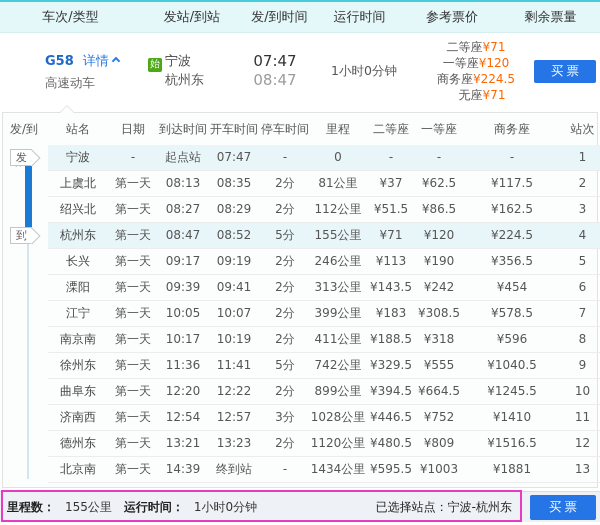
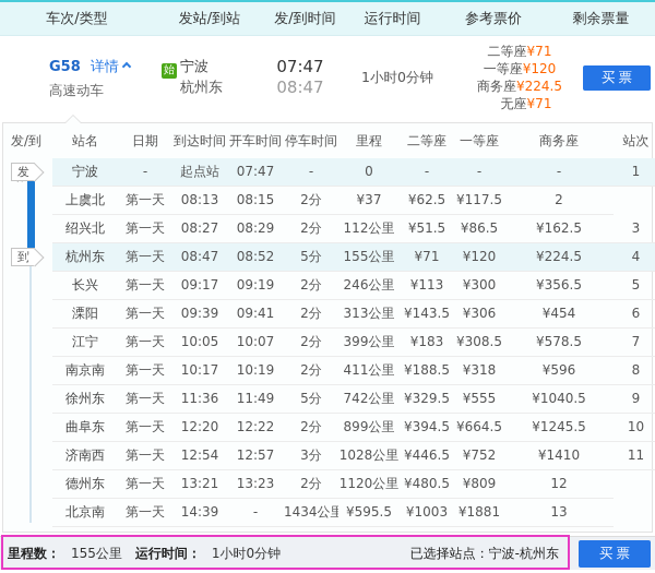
  车次/类型
  发站/到站
  发/到时间
  运行时间
  参考票价
  剩余票量
  G58 详情
  高速动车
  始 宁波
  杭州东
  07:47
  08:47
  1小时0分钟
  二等座¥71
  一等座¥120
  商务座¥224.5
  无座¥71
  买票
  发/到
  站名
  日期
  到达时间
  开车时间
  停车时间
  里程
  二等座
  一等座
  商务座
  站次
  发
  宁波
  -
  起点站
  07:47
  -
  0
  -
  -
  -
  1
  上虞北
  第一天
  08:13
- 08:35
+ 08:15
  2分
- 81公里
  ¥37
  ¥62.5
  ¥117.5
  2
  绍兴北
  第一天
  08:27
  08:29
  2分
  112公里
  ¥51.5
  ¥86.5
  ¥162.5
  3
  到
  杭州东
  第一天
  08:47
  08:52
  5分
  155公里
  ¥71
  ¥120
  ¥224.5
  4
  长兴
  第一天
  09:17
  09:19
  2分
  246公里
  ¥113
- ¥190
+ ¥300
  ¥356.5
  5
  溧阳
  第一天
  09:39
  09:41
  2分
  313公里
  ¥143.5
- ¥242
+ ¥306
  ¥454
  6
  江宁
  第一天
  10:05
  10:07
  2分
  399公里
  ¥183
  ¥308.5
  ¥578.5
  7
  南京南
  第一天
  10:17
  10:19
  2分
  411公里
  ¥188.5
  ¥318
  ¥596
  8
  徐州东
  第一天
  11:36
- 11:41
+ 11:49
  5分
  742公里
  ¥329.5
  ¥555
  ¥1040.5
  9
  曲阜东
  第一天
  12:20
  12:22
  2分
  899公里
  ¥394.5
  ¥664.5
  ¥1245.5
  10
  济南西
  第一天
  12:54
  12:57
  3分
  1028公里
  ¥446.5
  ¥752
  ¥1410
  11
  德州东
  第一天
  13:21
  13:23
  2分
  1120公里
  ¥480.5
  ¥809
- ¥1516.5
  12
  北京南
  第一天
  14:39
- 终到站
  -
  1434公里
  ¥595.5
  ¥1003
  ¥1881
  13
  里程数：
  155公里
  运行时间：
  1小时0分钟
  已选择站点：宁波-杭州东
  买票
